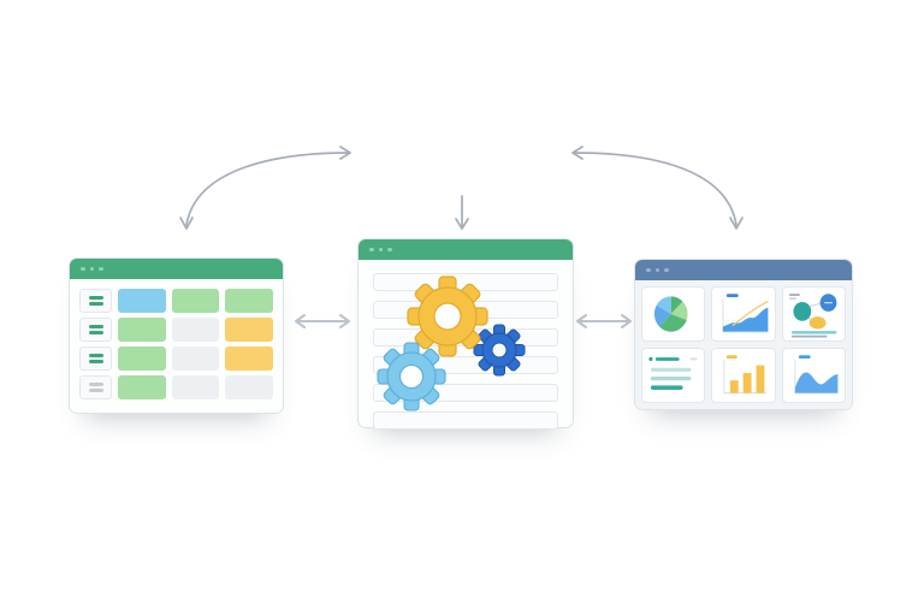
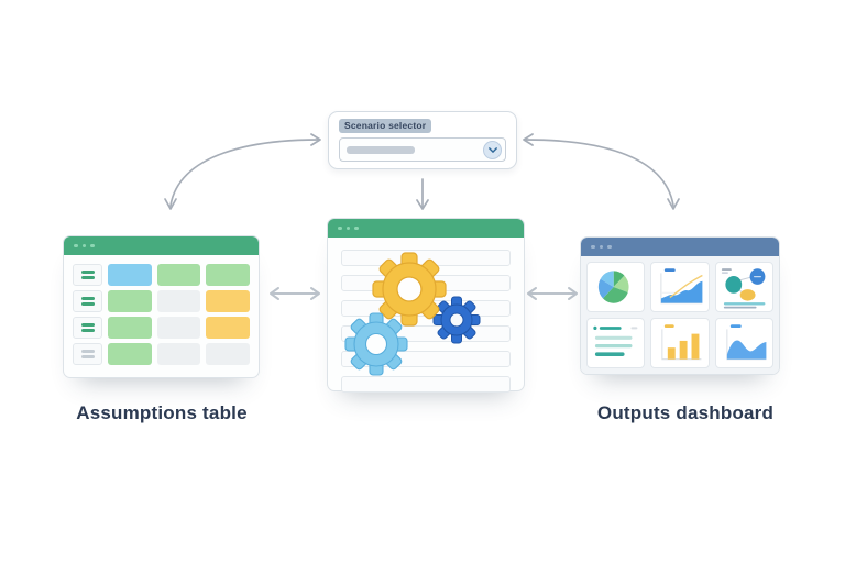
+ Scenario selector
+ Assumptions table
+ Outputs dashboard
